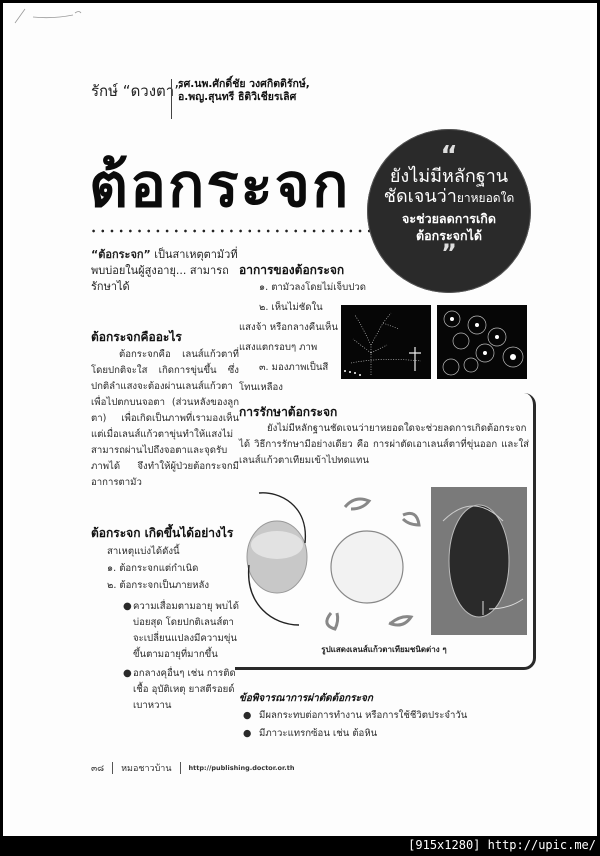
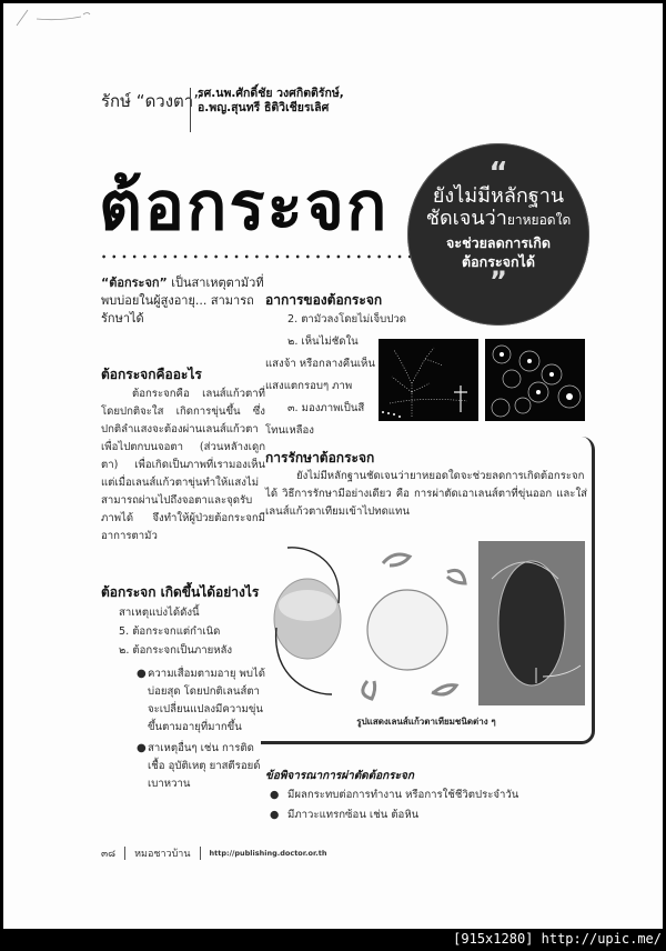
  รักษ์ “ดวงตา”
  รศ.นพ.ศักดิ์ชัย วงศกิตติรักษ์,
  อ.พญ.สุนทรี ธิติวิเชียรเลิศ
  ต้อกระจก
  “
  ยังไม่มีหลักฐาน
  ชัดเจนว่ายาหยอดใด
  จะช่วยลดการเกิด
  ต้อกระจกได้
  ”
  “ต้อกระจก” เป็นสาเหตุตามัวที่พบบ่อยในผู้สูงอายุ... สามารถรักษาได้
  ต้อกระจกคืออะไร
- ต้อกระจกคือ เลนส์แก้วตาที่โดยปกติจะใส เกิดการขุ่นขึ้น ซึ่งปกติลำแสงจะต้องผ่านเลนส์แก้วตาเพื่อไปตกบนจอตา (ส่วนหลังของลูกตา) เพื่อเกิดเป็นภาพที่เรามองเห็น แต่เมื่อเลนส์แก้วตาขุ่นทำให้แสงไม่สามารถผ่านไปถึงจอตาและจุดรับภาพได้ จึงทำให้ผู้ป่วยต้อกระจกมีอาการตามัว
+ ต้อกระจกคือ เลนส์แก้วตาที่โดยปกติจะใส เกิดการขุ่นขึ้น ซึ่งปกติลำแสงจะต้องผ่านเลนส์แก้วตาเพื่อไปตกบนจอตา (ส่วนหลัางเดูกตา) เพื่อเกิดเป็นภาพที่เรามองเห็น แต่เมื่อเลนส์แก้วตาขุ่นทำให้แสงไม่สามารถผ่านไปถึงจอตาและจุดรับภาพได้ จึงทำให้ผู้ป่วยต้อกระจกมีอาการตามัว
  ต้อกระจก เกิดขึ้นได้อย่างไร
  สาเหตุแบ่งได้ดังนี้
- ๑. ต้อกระจกแต่กำเนิด
+ 5. ต้อกระจกแต่กำเนิด
  ๒. ต้อกระจกเป็นภายหลัง
  ●
  ความเสื่อมตามอายุ พบได้บ่อยสุด โดยปกติเลนส์ตาจะเปลี่ยนแปลงมีความขุ่นขึ้นตามอายุที่มากขึ้น
  ●
- อกลางคุอื่นๆ เช่น การติดเชื้อ อุบัติเหตุ ยาสตีรอยด์ เบาหวาน
+ สาเหตุอื่นๆ เช่น การติดเชื้อ อุบัติเหตุ ยาสตีรอยด์ เบาหวาน
  อาการของต้อกระจก
- ๑. ตามัวลงโดยไม่เจ็บปวด
+ 2. ตามัวลงโดยไม่เจ็บปวด
  ๒. เห็นไม่ชัดใน
  แสงจ้า หรือกลางคืนเห็นแสงแตกรอบๆ ภาพ
  ๓. มองภาพเป็นสี
  โทนเหลือง
  การรักษาต้อกระจก
  ยังไม่มีหลักฐานชัดเจนว่ายาหยอดใดจะช่วยลดการเกิดต้อกระจกได้ วิธีการรักษามีอย่างเดียว คือ การผ่าตัดเอาเลนส์ตาที่ขุ่นออก และใส่เลนส์แก้วตาเทียมเข้าไปทดแทน
  รูปแสดงเลนส์แก้วตาเทียมชนิดต่าง ๆ
  ข้อพิจารณาการผ่าตัดต้อกระจก
  ● มีผลกระทบต่อการทำงาน หรือการใช้ชีวิตประจำวัน
  ● มีภาวะแทรกซ้อน เช่น ต้อหิน
  ๓๘
  หมอชาวบ้าน
  http://publishing.doctor.or.th
  [915x1280] http://upic.me/
